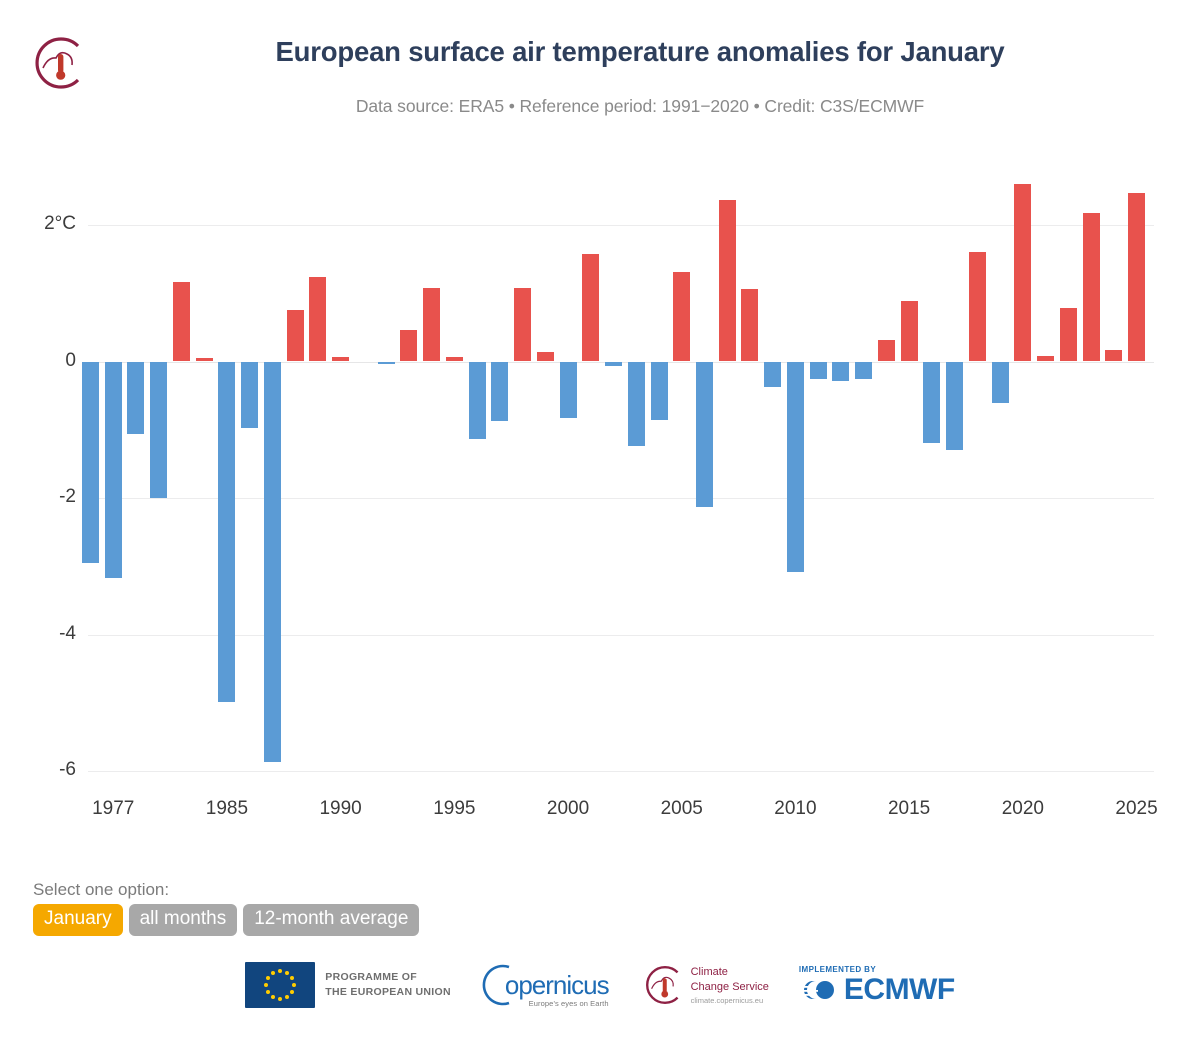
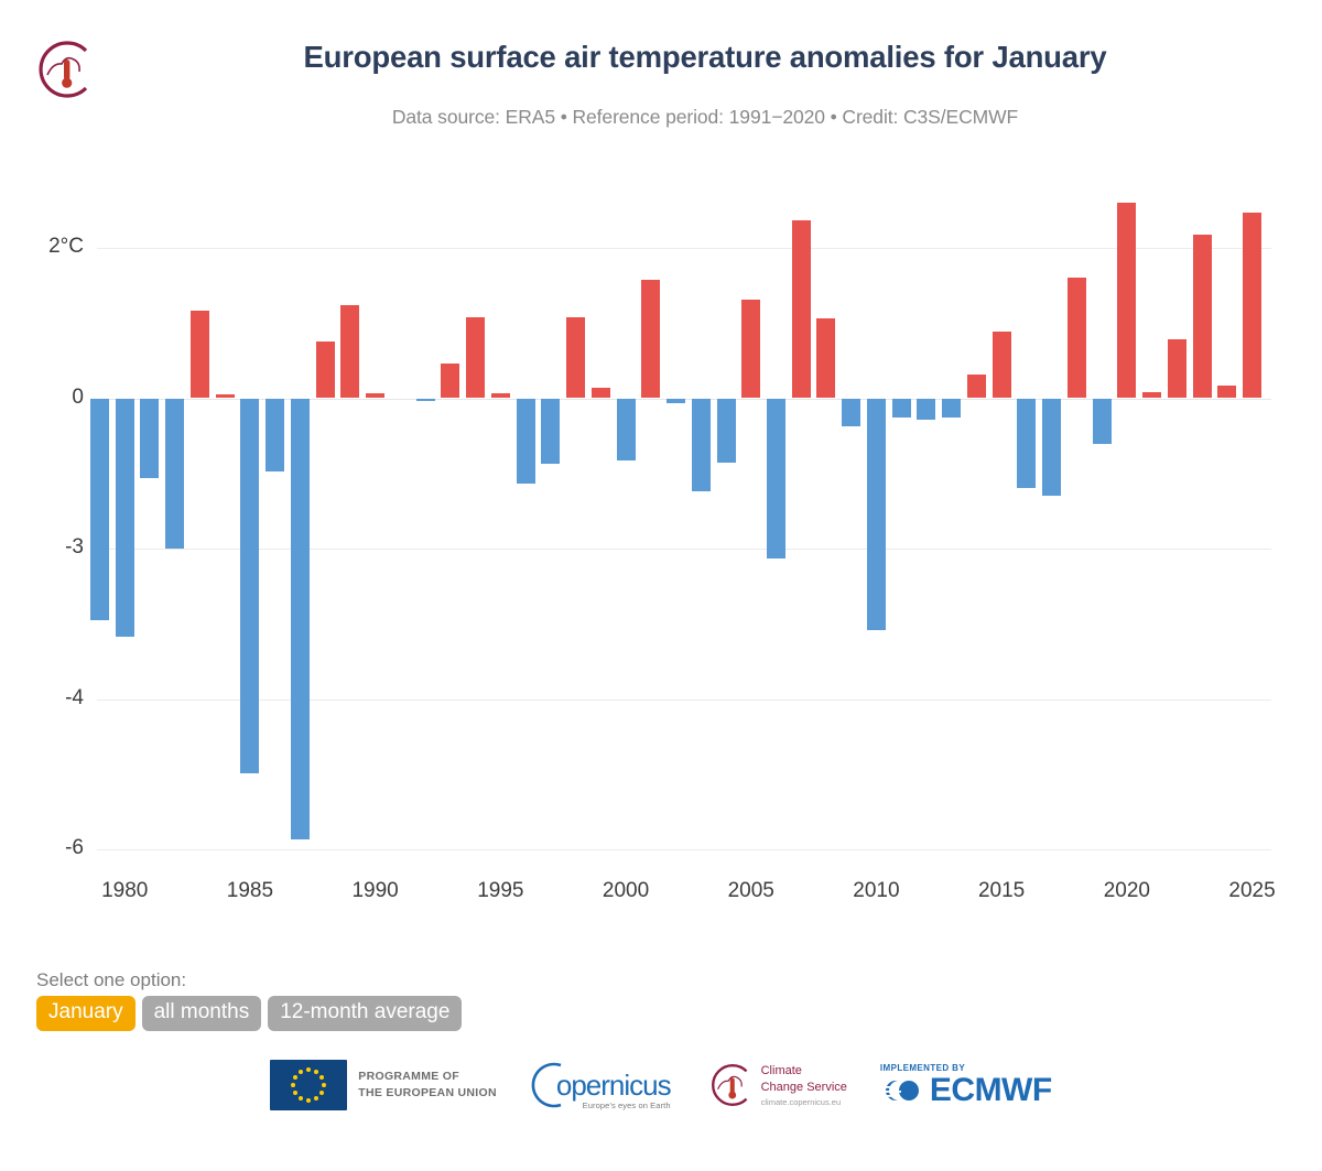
  European surface air temperature anomalies for January
  Data source: ERA5 • Reference period: 1991−2020 • Credit: C3S/ECMWF
  2°C
  0
- -2
+ -3
  -4
  -6
- 1977
+ 1980
  1985
  1990
  1995
  2000
  2005
  2010
  2015
  2020
  2025
  Select one option:
  January
  all months
  12-month average
  PROGRAMME OF
  THE EUROPEAN UNION
  opernicus
  Europe's eyes on Earth
  Climate
  Change Service
  climate.copernicus.eu
  IMPLEMENTED BY
  ECMWF
